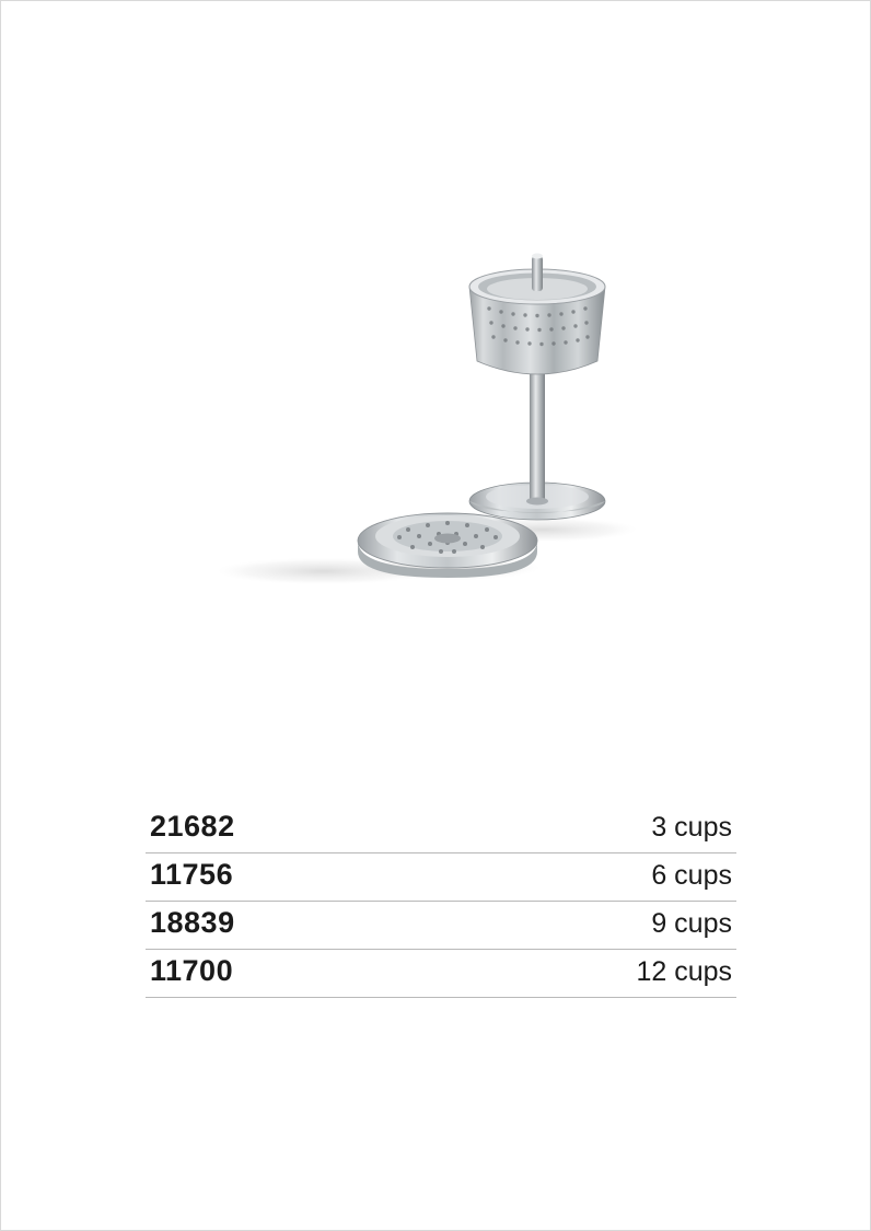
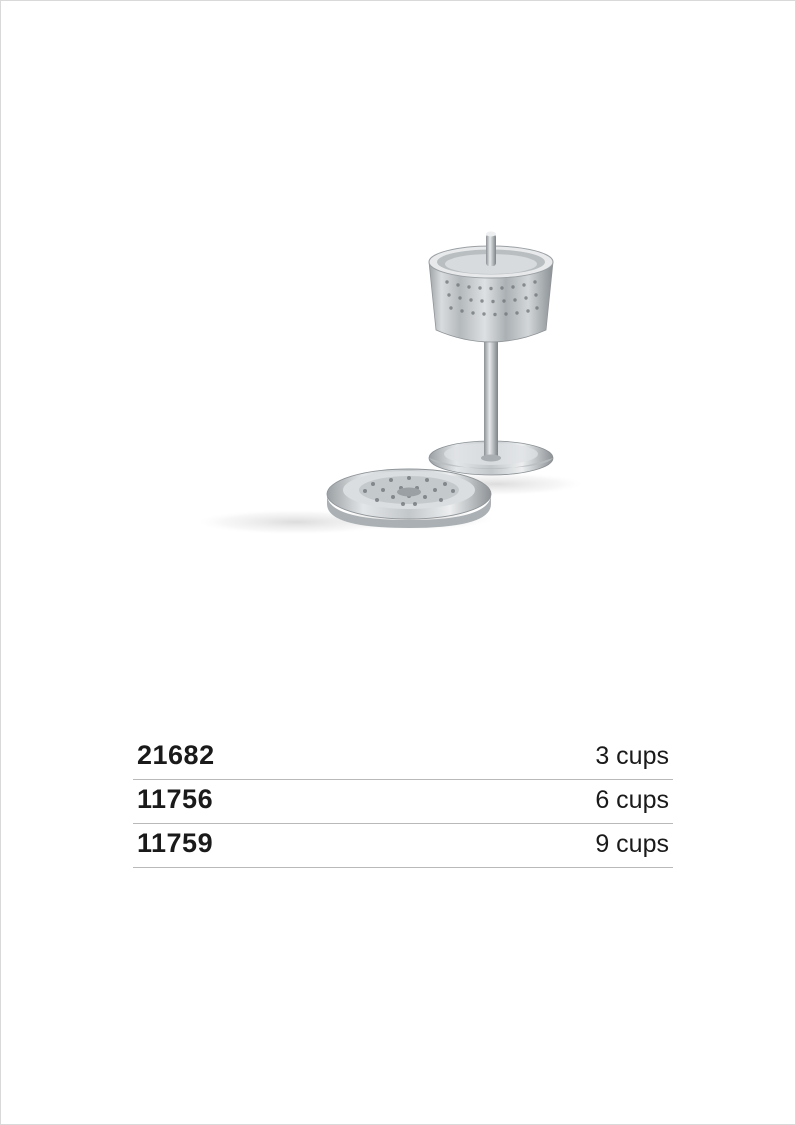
  21682
  3 cups
  11756
  6 cups
- 18839
+ 11759
  9 cups
- 11700
- 12 cups
